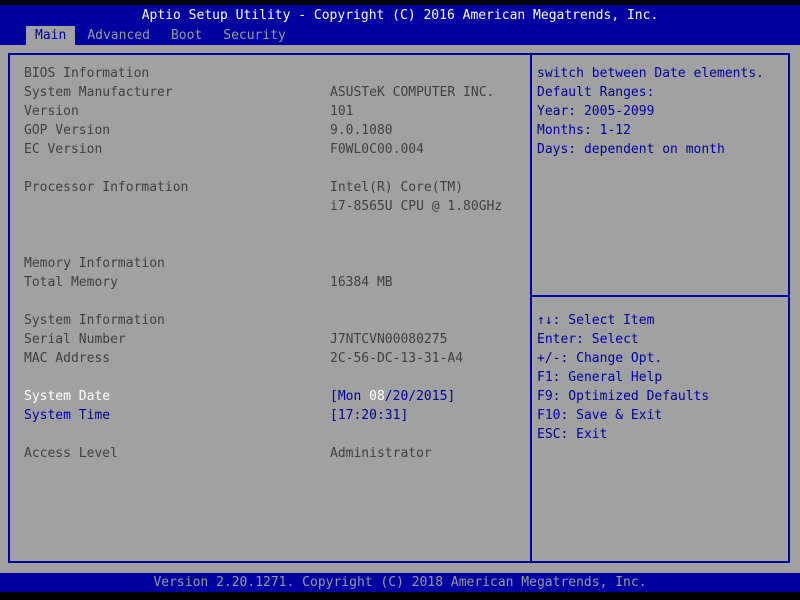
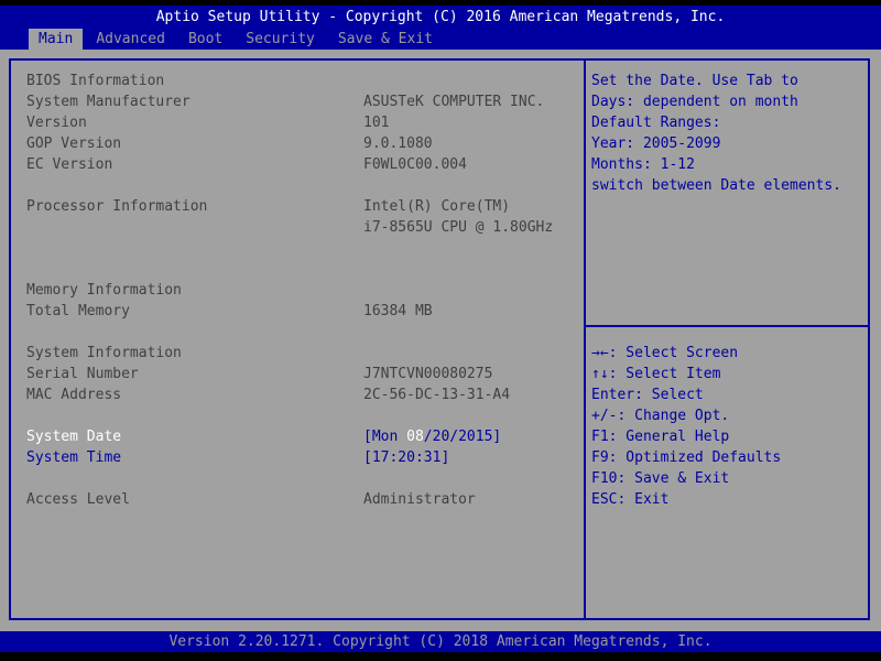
  Aptio Setup Utility - Copyright (C) 2016 American Megatrends, Inc.
  Main
  Advanced
  Boot
  Security
+ Save & Exit
  BIOS Information
  System Manufacturer
  ASUSTeK COMPUTER INC.
  Version
  101
  GOP Version
  9.0.1080
  EC Version
  F0WL0C00.004
  Processor Information
  Intel(R) Core(TM)
  i7-8565U CPU @ 1.80GHz
  Memory Information
  Total Memory
  16384 MB
  System Information
  Serial Number
  J7NTCVN00080275
  MAC Address
  2C-56-DC-13-31-A4
  System Date
  [Mon 08/20/2015]
  System Time
  [17:20:31]
  Access Level
  Administrator
+ Set the Date. Use Tab to
- switch between Date elements.
+ Days: dependent on month
  Default Ranges:
  Year: 2005-2099
  Months: 1-12
- Days: dependent on month
+ switch between Date elements.
+ →←: Select Screen
  ↑↓: Select Item
  Enter: Select
  +/-: Change Opt.
  F1: General Help
  F9: Optimized Defaults
  F10: Save & Exit
  ESC: Exit
  Version 2.20.1271. Copyright (C) 2018 American Megatrends, Inc.
